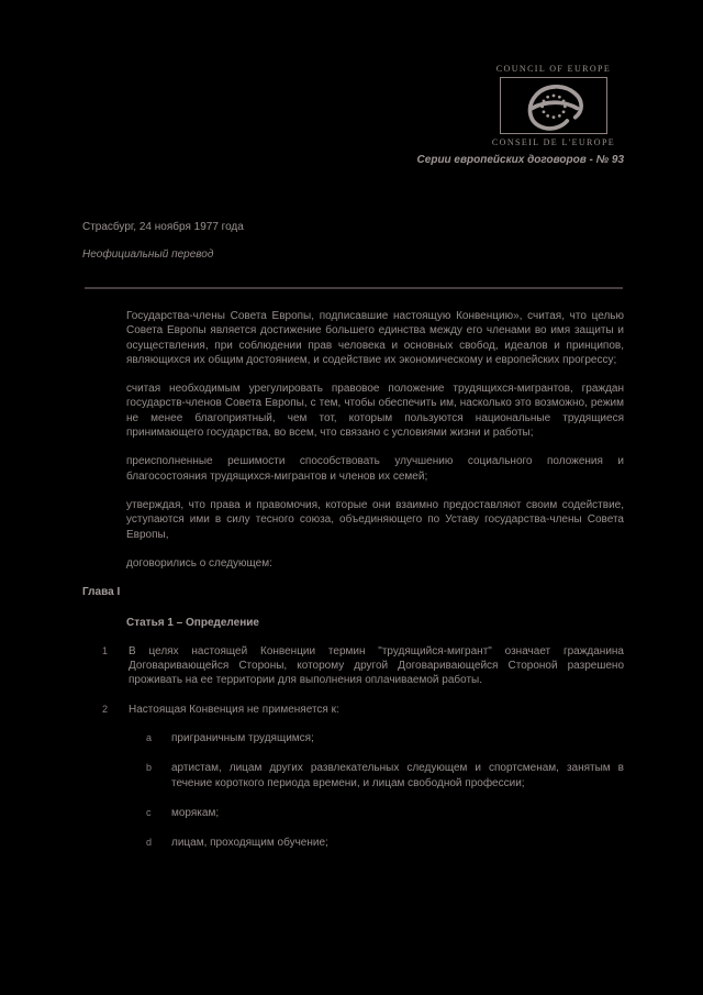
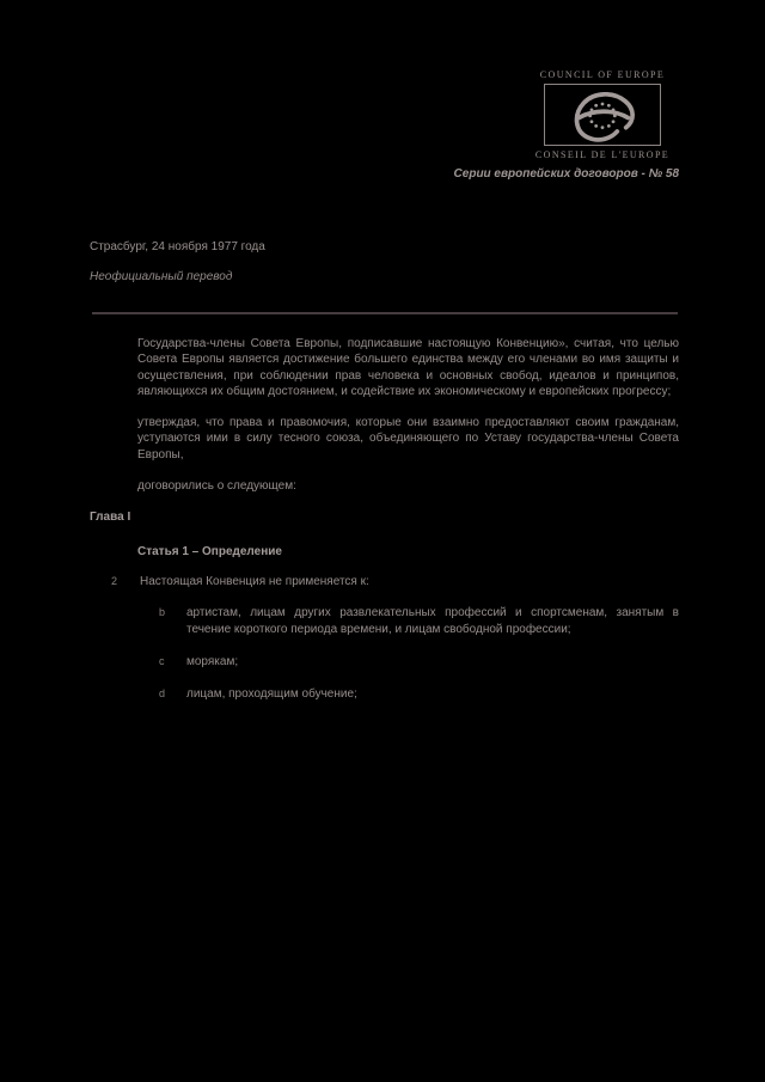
  COUNCIL OF EUROPE
  CONSEIL DE L'EUROPE
- Серии европейских договоров - № 93
+ Серии европейских договоров - № 58
  Страсбург, 24 ноября 1977 года
  Неофициальный перевод
  Государства-члены Совета Европы, подписавшие настоящую Конвенцию», считая, что целью Совета Европы является достижение большего единства между его членами во имя защиты и осуществления, при соблюдении прав человека и основных свобод, идеалов и принципов, являющихся их общим достоянием, и содействие их экономическому и европейских прогрессу;
- считая необходимым урегулировать правовое положение трудящихся-мигрантов, граждан государств-членов Совета Европы, с тем, чтобы обеспечить им, насколько это возможно, режим не менее благоприятный, чем тот, которым пользуются национальные трудящиеся принимающего государства, во всем, что связано с условиями жизни и работы;
- преисполненные решимости способствовать улучшению социального положения и благосостояния трудящихся-мигрантов и членов их семей;
- утверждая, что права и правомочия, которые они взаимно предоставляют своим содействие, уступаются ими в силу тесного союза, объединяющего по Уставу государства-члены Совета Европы,
+ утверждая, что права и правомочия, которые они взаимно предоставляют своим гражданам, уступаются ими в силу тесного союза, объединяющего по Уставу государства-члены Совета Европы,
  договорились о следующем:
  Глава I
  Статья 1 – Определение
- 1
- В целях настоящей Конвенции термин "трудящийся-мигрант" означает гражданина Договаривающейся Стороны, которому другой Договаривающейся Стороной разрешено проживать на ее территории для выполнения оплачиваемой работы.
  2
  Настоящая Конвенция не применяется к:
- a
- приграничным трудящимся;
  b
- артистам, лицам других развлекательных следующем и спортсменам, занятым в течение короткого периода времени, и лицам свободной профессии;
+ артистам, лицам других развлекательных профессий и спортсменам, занятым в течение короткого периода времени, и лицам свободной профессии;
  c
  морякам;
  d
  лицам, проходящим обучение;
